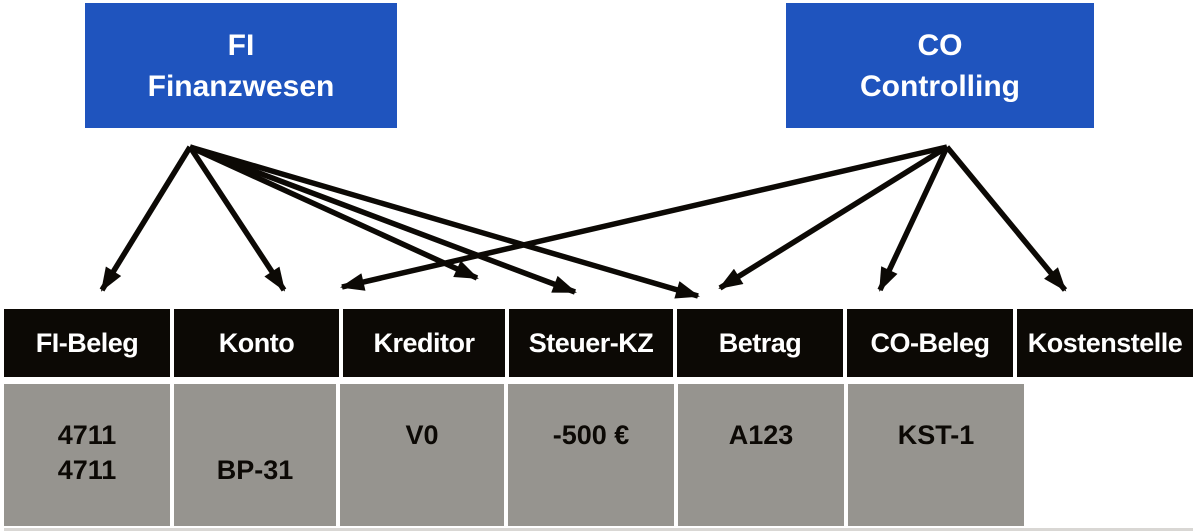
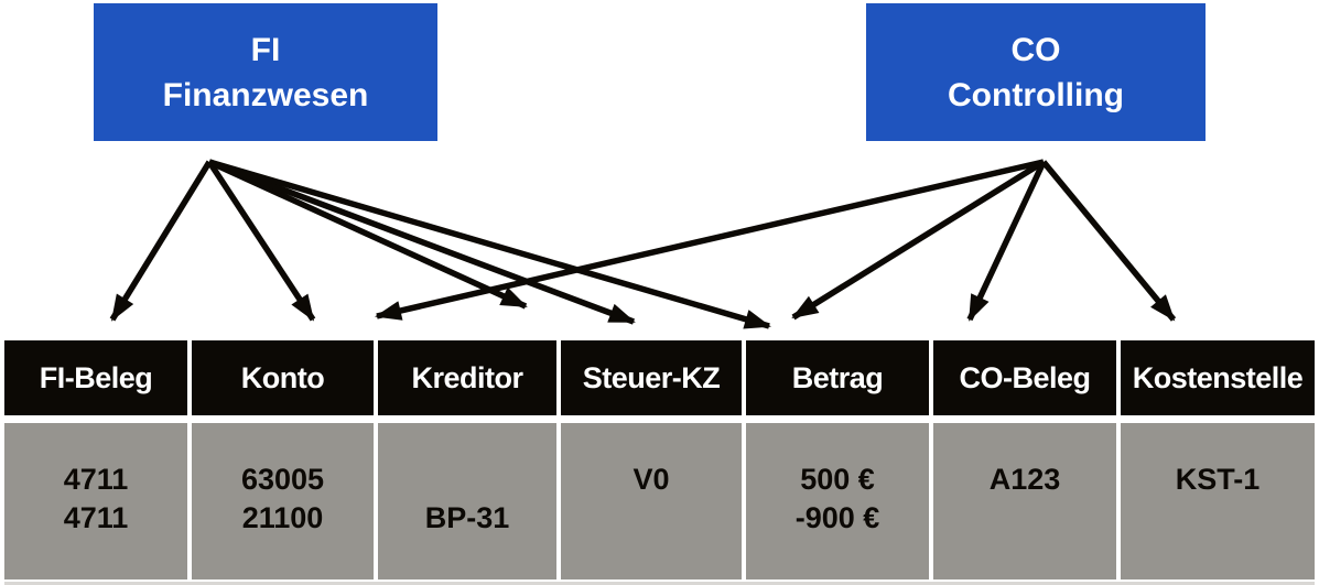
  FI
  Finanzwesen
  CO
  Controlling
  FI-Beleg
  Konto
  Kreditor
  Steuer-KZ
  Betrag
  CO-Beleg
  Kostenstelle
  4711
  4711
+ 63005
+ 21100
  BP-31
  V0
+ 500 €
- -500 €
+ -900 €
  A123
  KST-1
